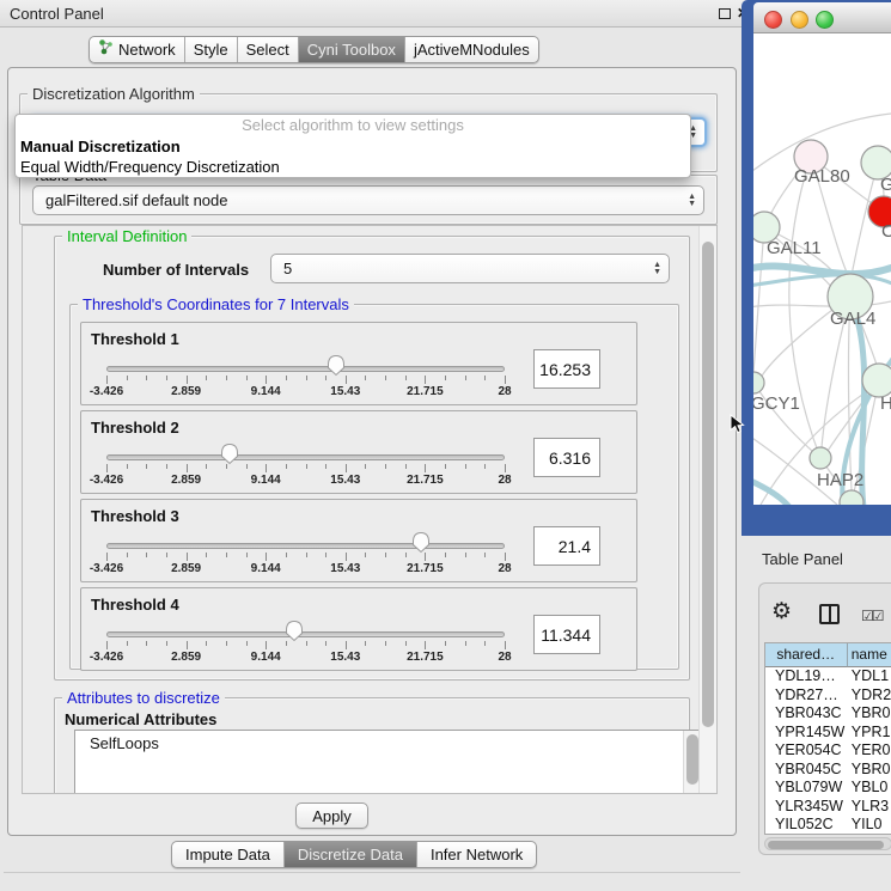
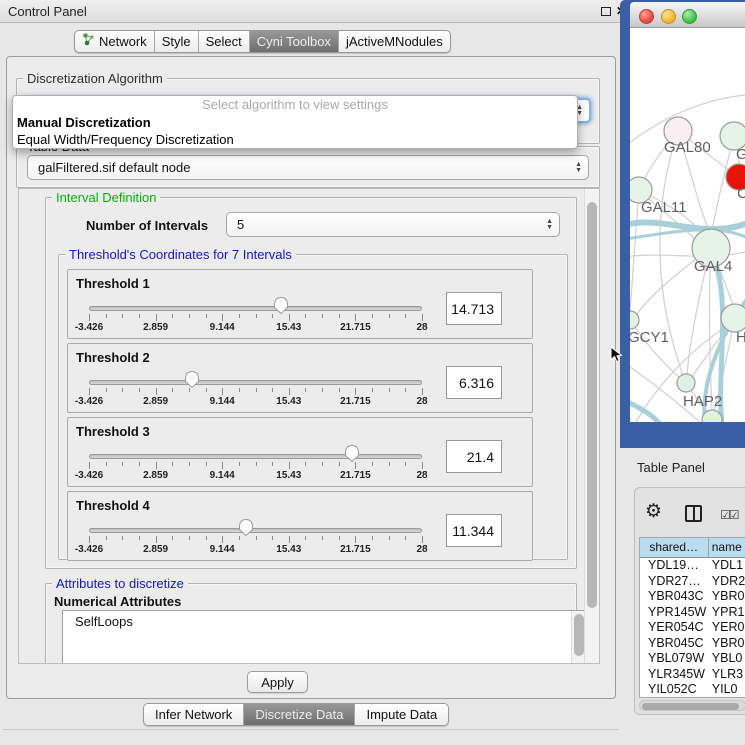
  Control Panel
  Network
  Style
  Select
  Cyni Toolbox
  jActiveMNodules
  Discretization Algorithm
  Select algorithm to view settings
  Manual Discretization
  Equal Width/Frequency Discretization
  galFiltered.sif default node
  Interval Definition
  Number of Intervals
  5
  Threshold's Coordinates for 7 Intervals
  Threshold 1
- 16.253
+ 14.713
  -3.426
  2.859
  9.144
  15.43
  21.715
  28
  Threshold 2
  6.316
  -3.426
  2.859
  9.144
  15.43
  21.715
  28
  Threshold 3
  21.4
  -3.426
  2.859
  9.144
  15.43
  21.715
  28
  Threshold 4
  11.344
  -3.426
  2.859
  9.144
  15.43
  21.715
  28
  Attributes to discretize
  Numerical Attributes
  SelfLoops
  Apply
- Impute Data
+ Infer Network
  Discretize Data
- Infer Network
+ Impute Data
  GAL80
  G
  C
  GAL11
  GAL4
  GCY1
  H
  HAP2
  Table Panel
  ⚙
  ☑☑
  shared…
  name
  YDL19…
  YDL1
  YDR27…
  YDR2
  YBR043C
  YBR0
  YPR145W
  YPR1
  YER054C
  YER0
  YBR045C
  YBR0
  YBL079W
  YBL0
  YLR345W
  YLR3
  YIL052C
  YIL0
